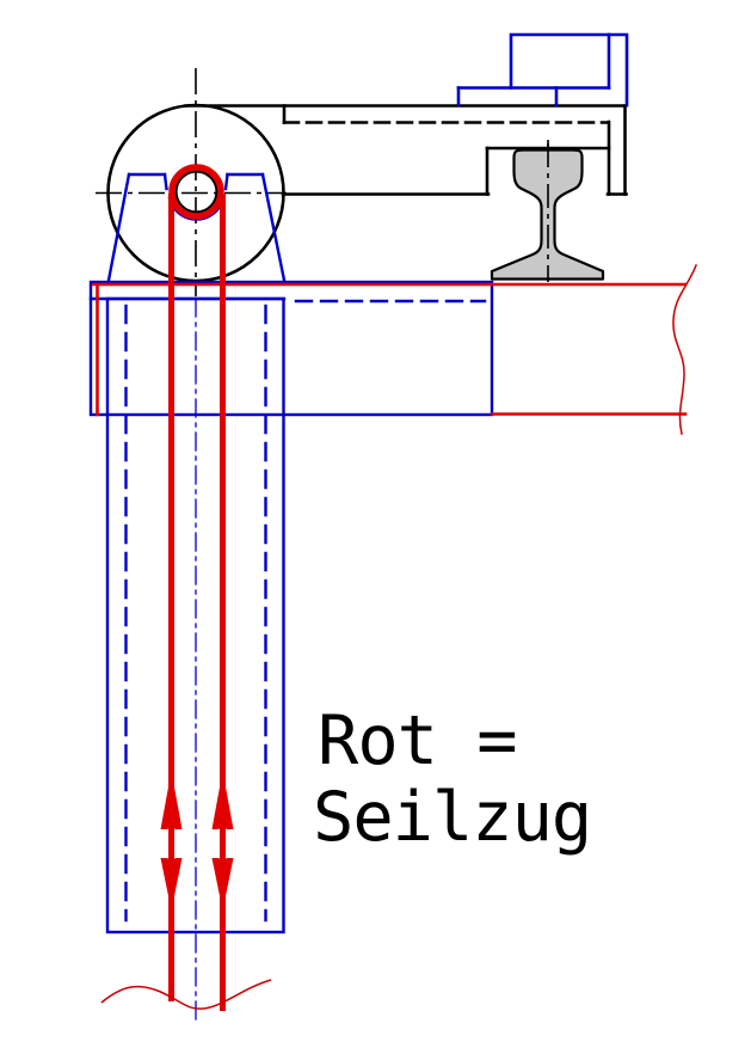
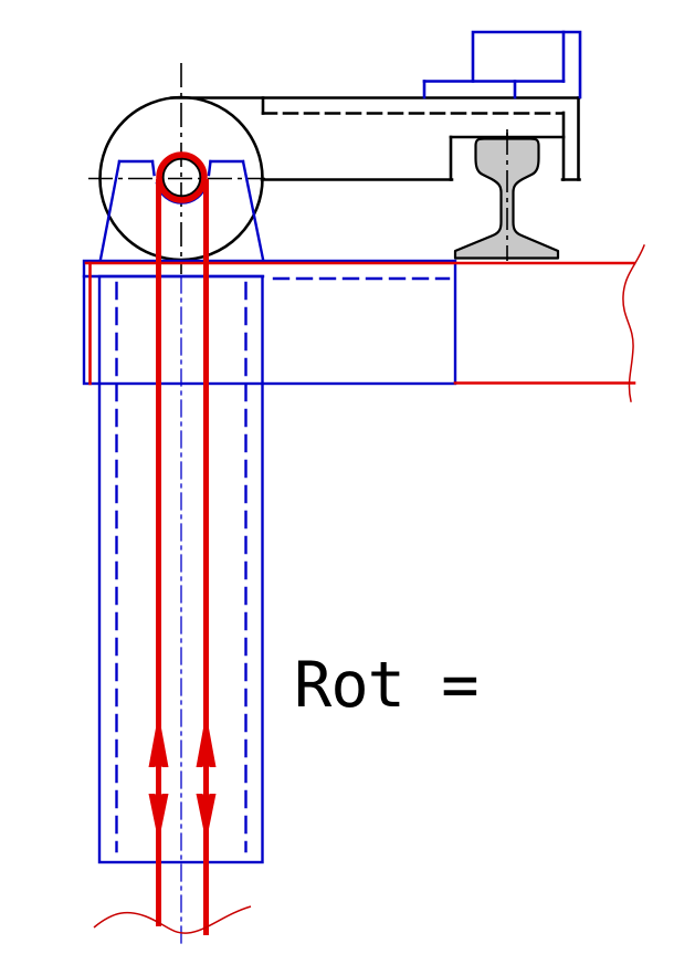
  Rot =
- Seilzug
